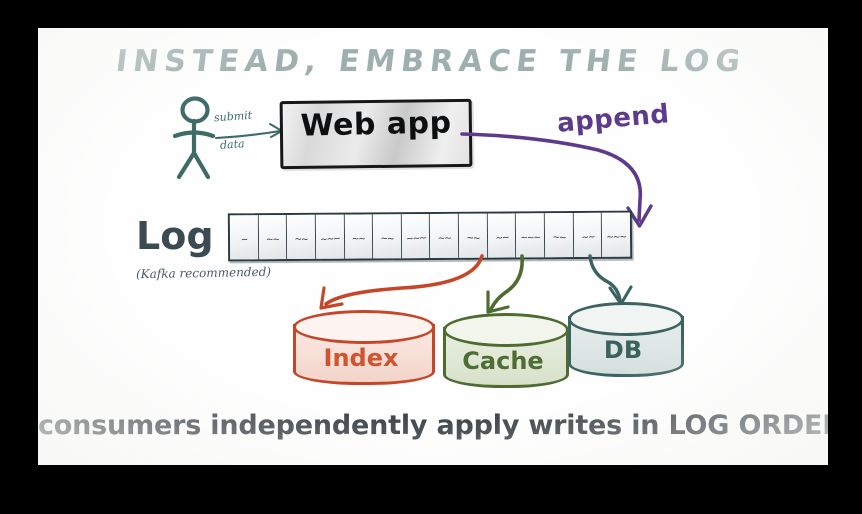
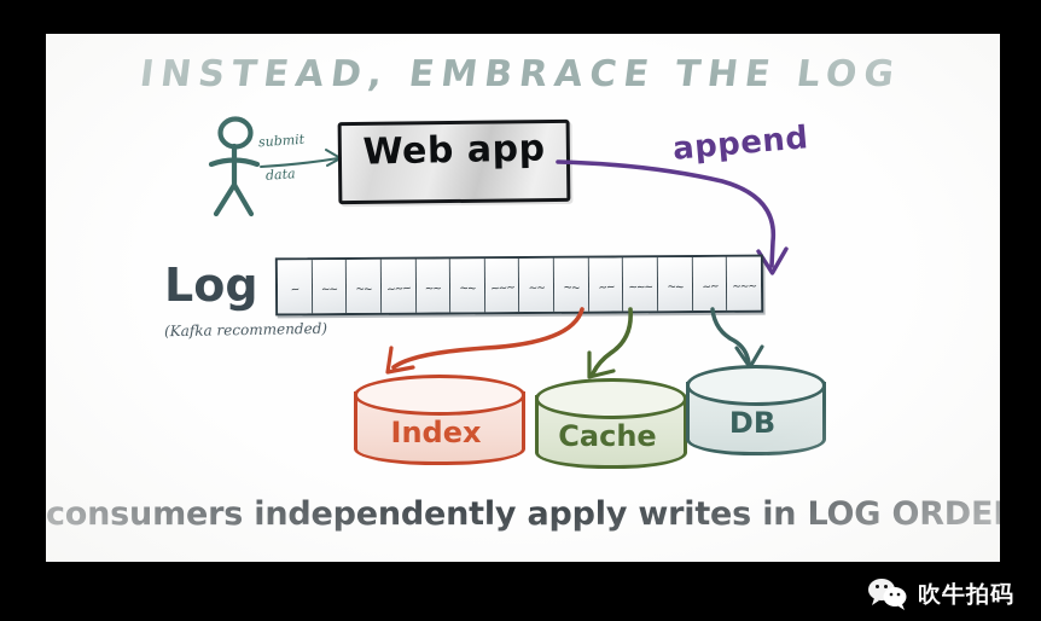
+ 吹牛拍码
